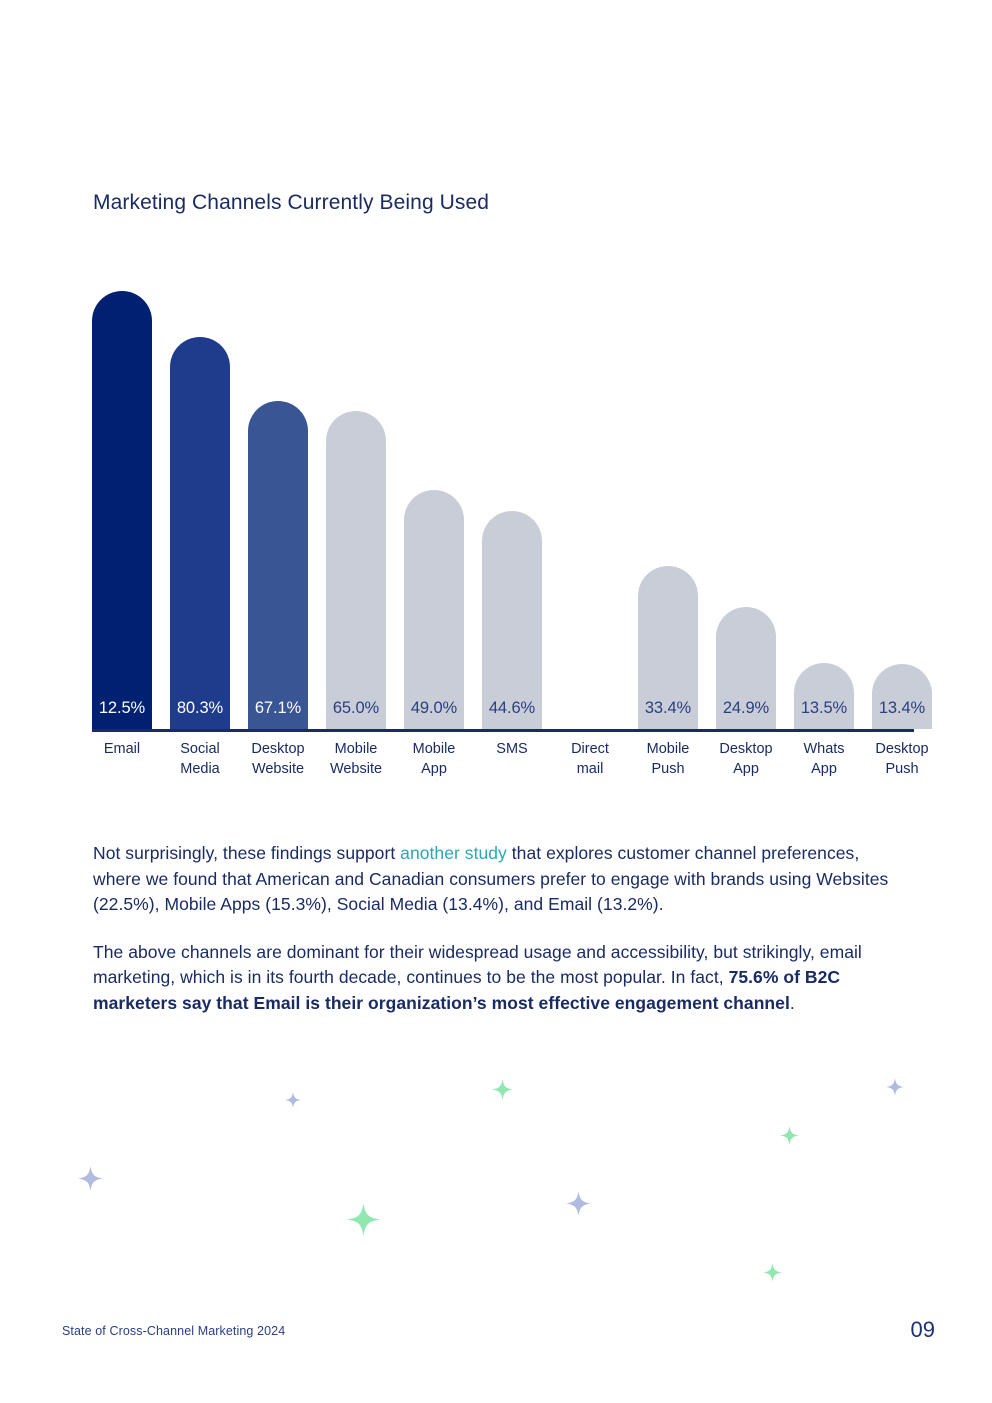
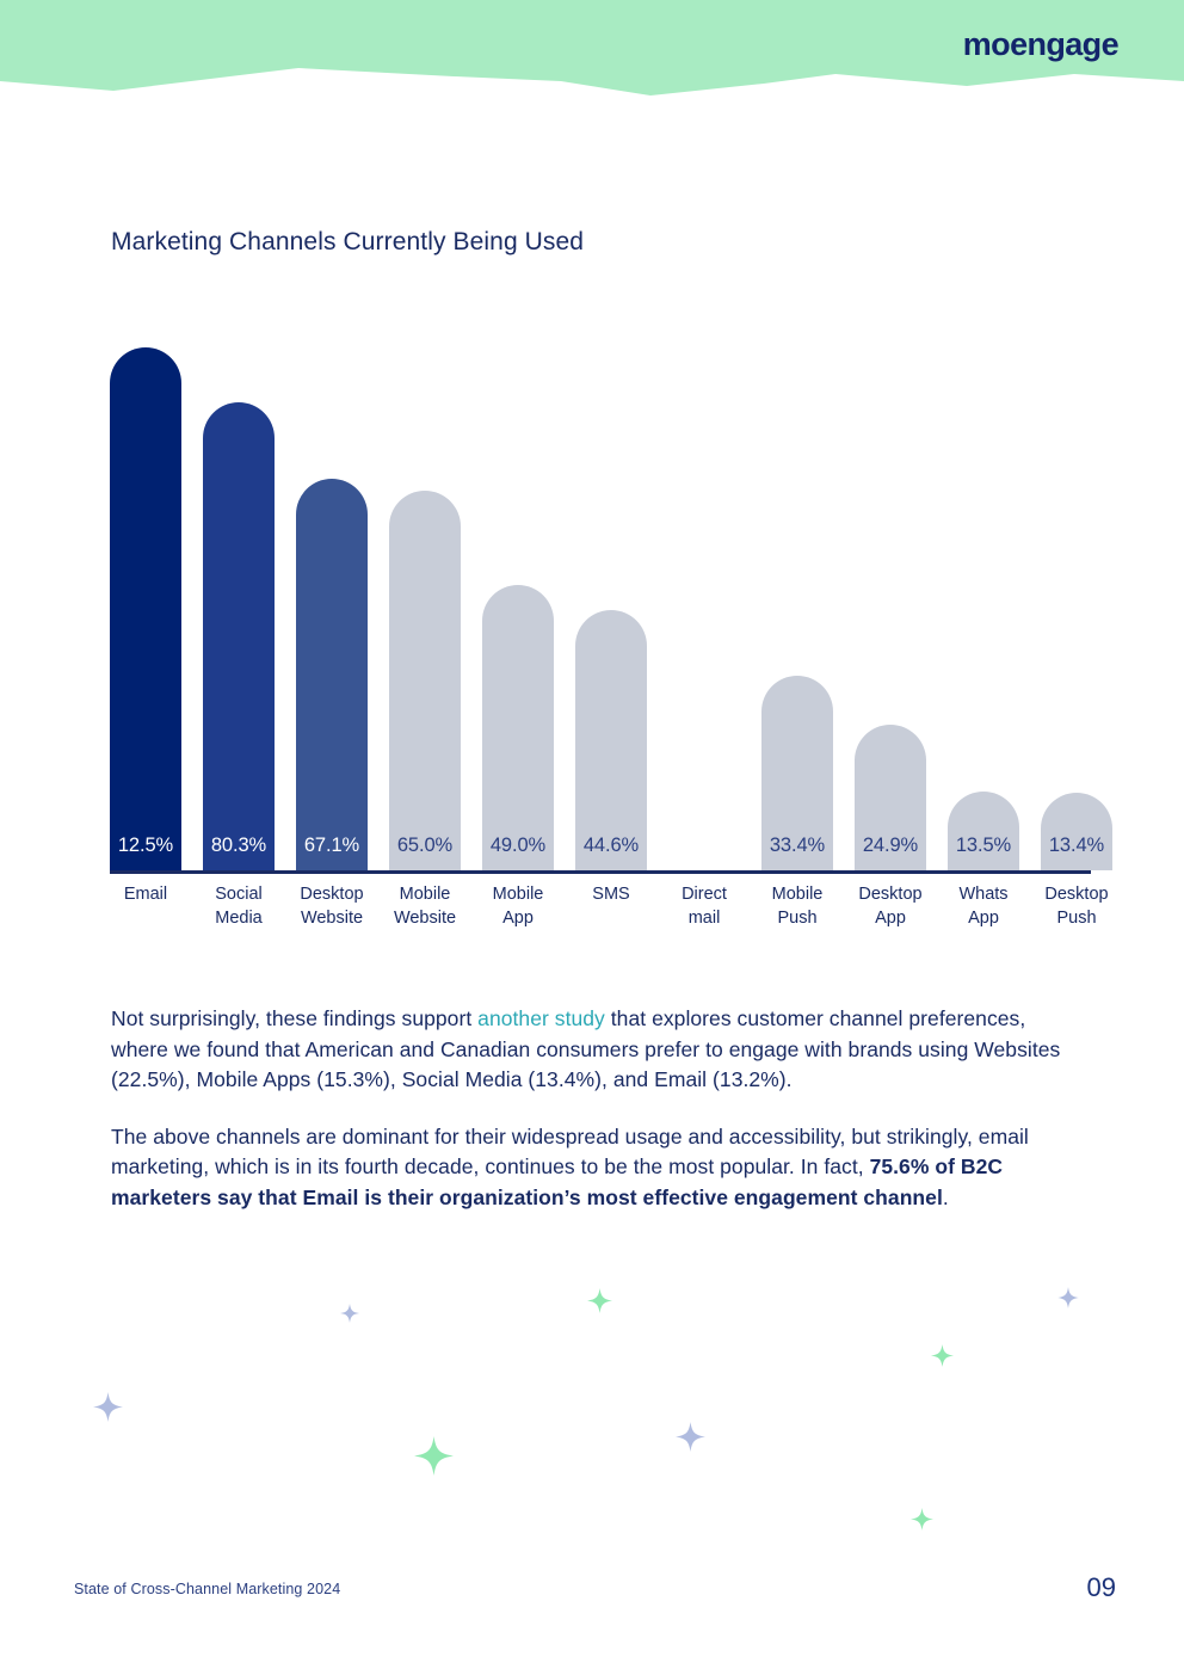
+ moengage
  Marketing Channels Currently Being Used
  12.5%
  80.3%
  67.1%
  65.0%
  49.0%
  44.6%
  33.4%
  24.9%
  13.5%
  13.4%
  Email
  Social
  Media
  Desktop
  Website
  Mobile
  Website
  Mobile
  App
  SMS
  Direct
  mail
  Mobile
  Push
  Desktop
  App
  Whats
  App
  Desktop
  Push
  Not surprisingly, these findings support another study that explores customer channel preferences, where we found that American and Canadian consumers prefer to engage with brands using Websites (22.5%), Mobile Apps (15.3%), Social Media (13.4%), and Email (13.2%).
  The above channels are dominant for their widespread usage and accessibility, but strikingly, email marketing, which is in its fourth decade, continues to be the most popular. In fact, 75.6% of B2C marketers say that Email is their organization’s most effective engagement channel.
  State of Cross-Channel Marketing 2024
  09
